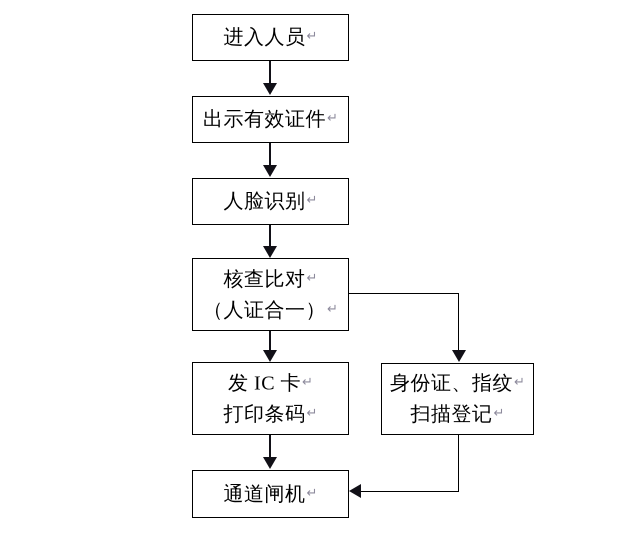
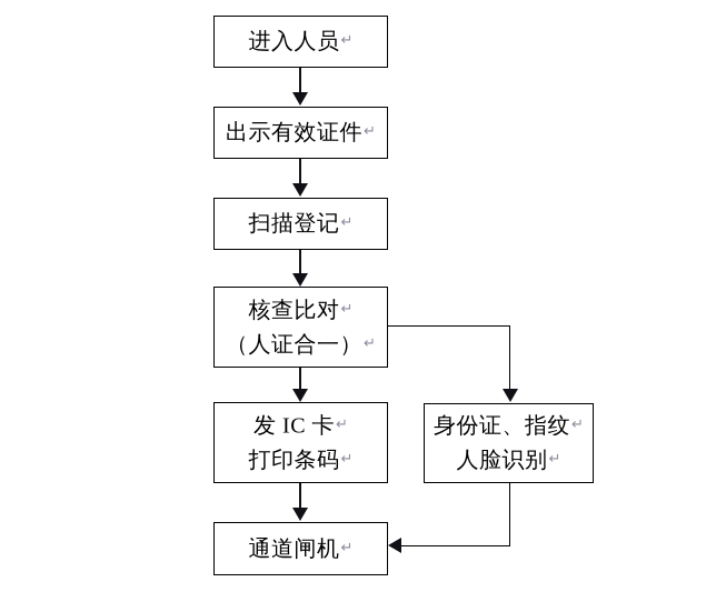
  进入人员↵
  出示有效证件↵
- 人脸识别↵
+ 扫描登记↵
  核查比对↵
  （人证合一）↵
  发 IC 卡↵
  打印条码↵
  身份证、指纹↵
- 扫描登记↵
+ 人脸识别↵
  通道闸机↵
